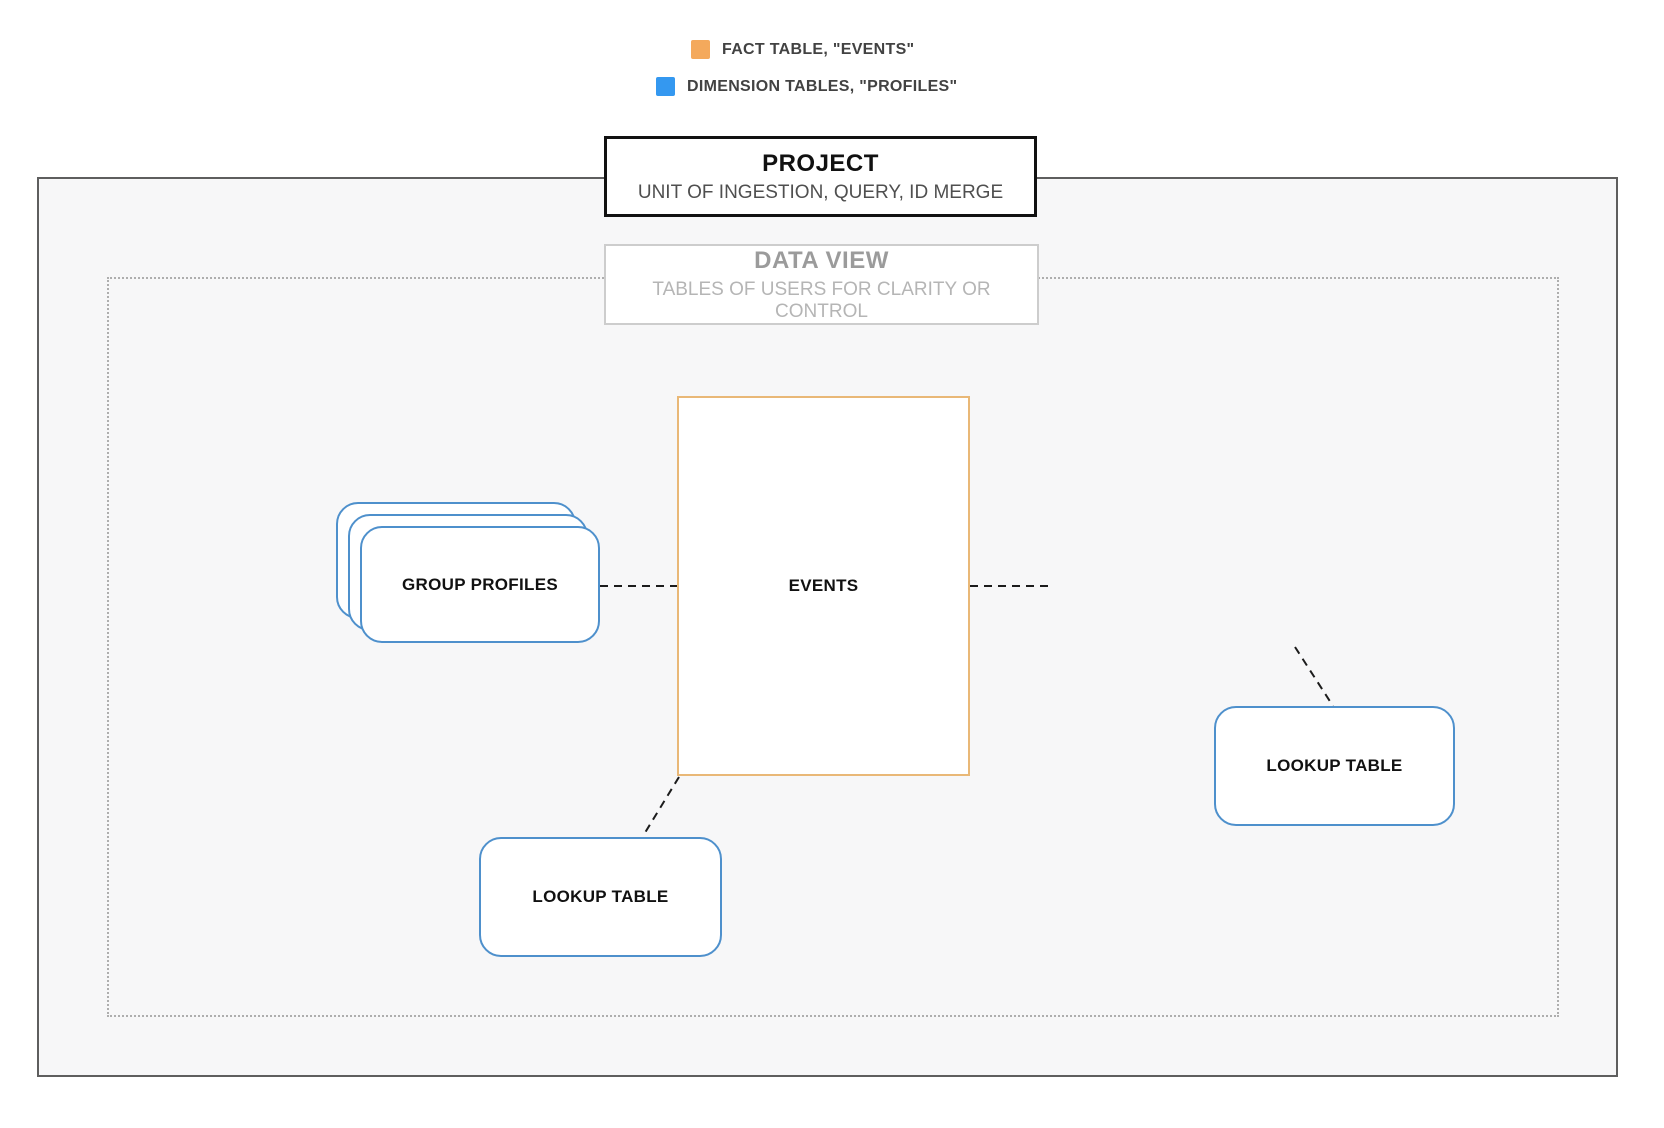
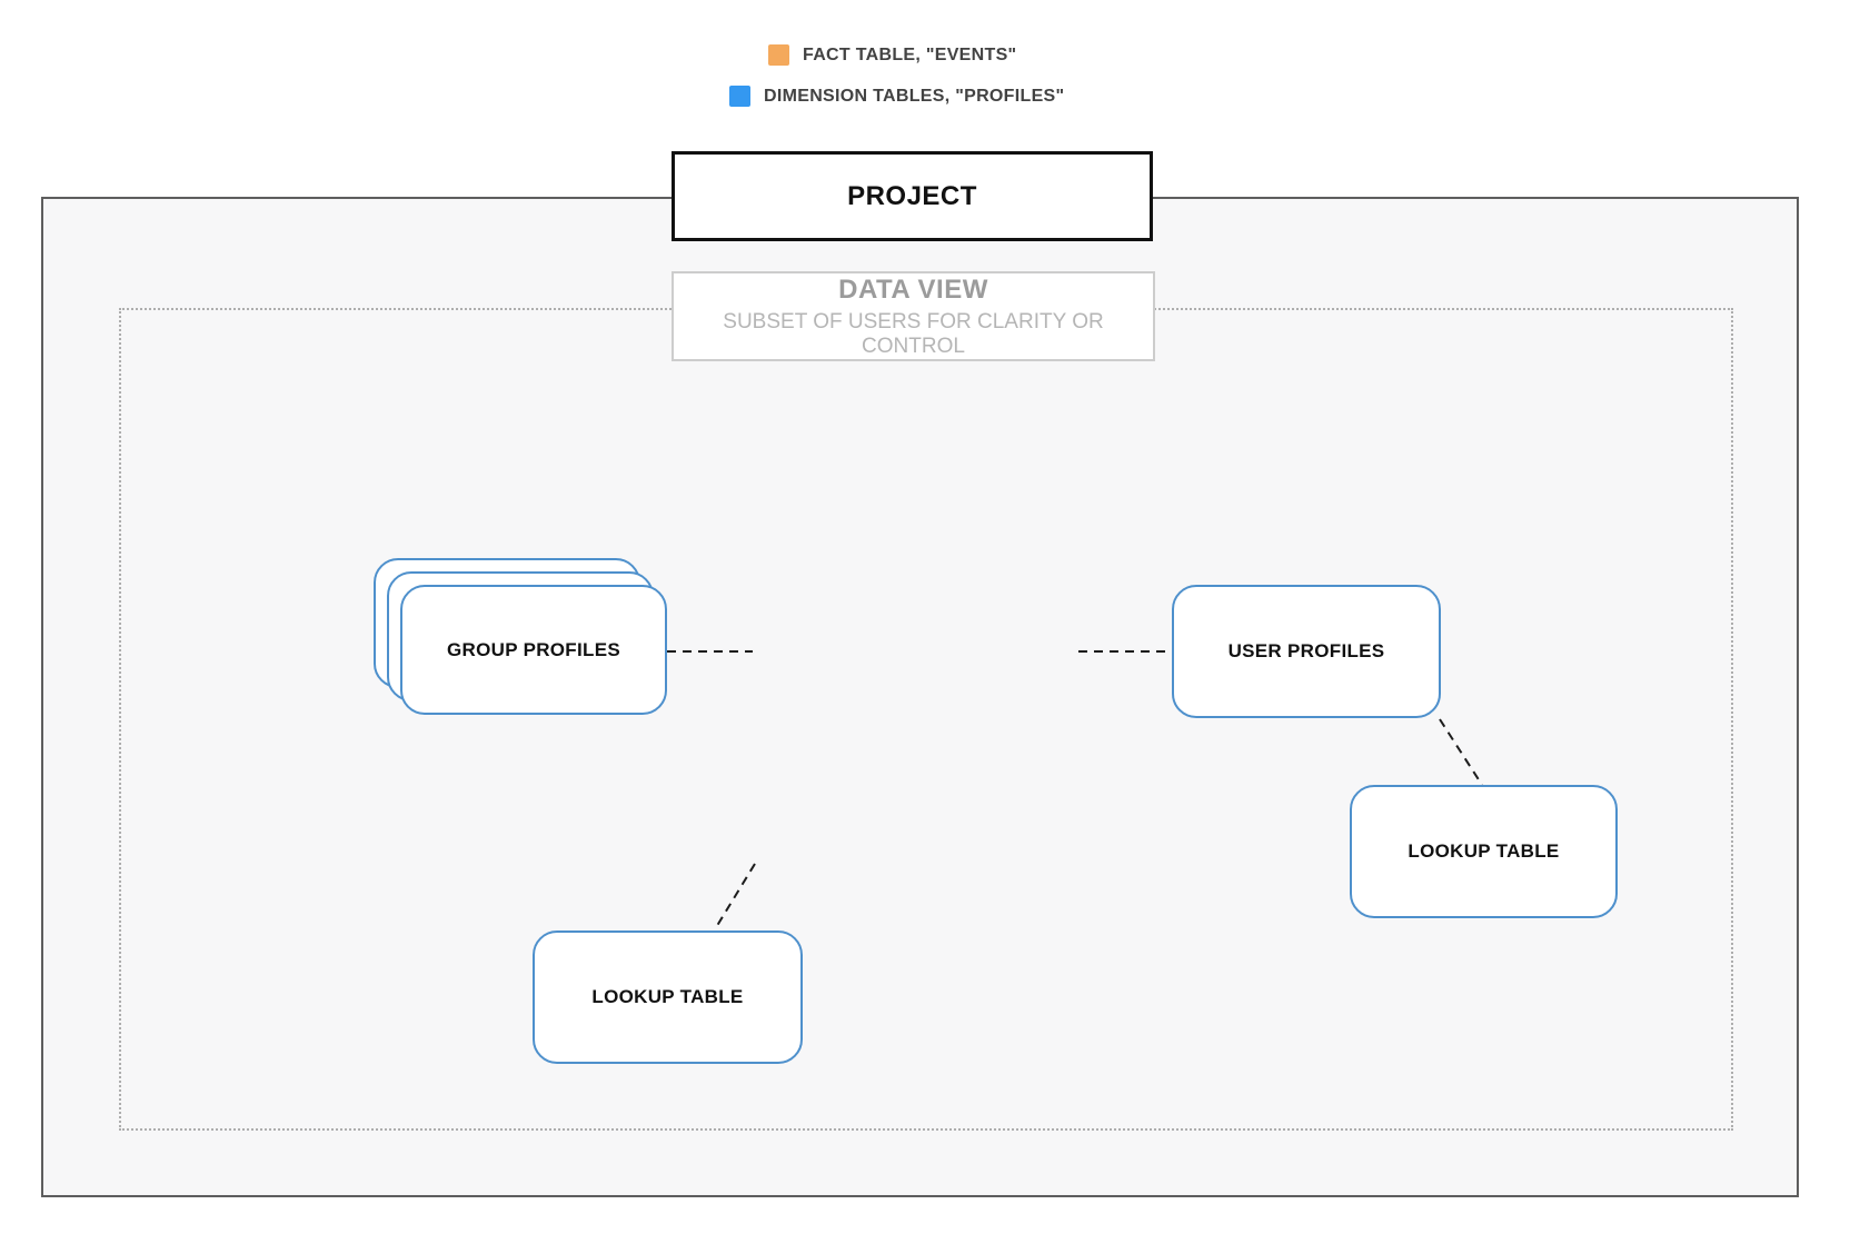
  FACT TABLE, "EVENTS"
  DIMENSION TABLES, "PROFILES"
  PROJECT
- UNIT OF INGESTION, QUERY, ID MERGE
  DATA VIEW
- TABLES OF USERS FOR CLARITY OR CONTROL
+ SUBSET OF USERS FOR CLARITY OR CONTROL
- EVENTS
  GROUP PROFILES
+ USER PROFILES
  LOOKUP TABLE
  LOOKUP TABLE
